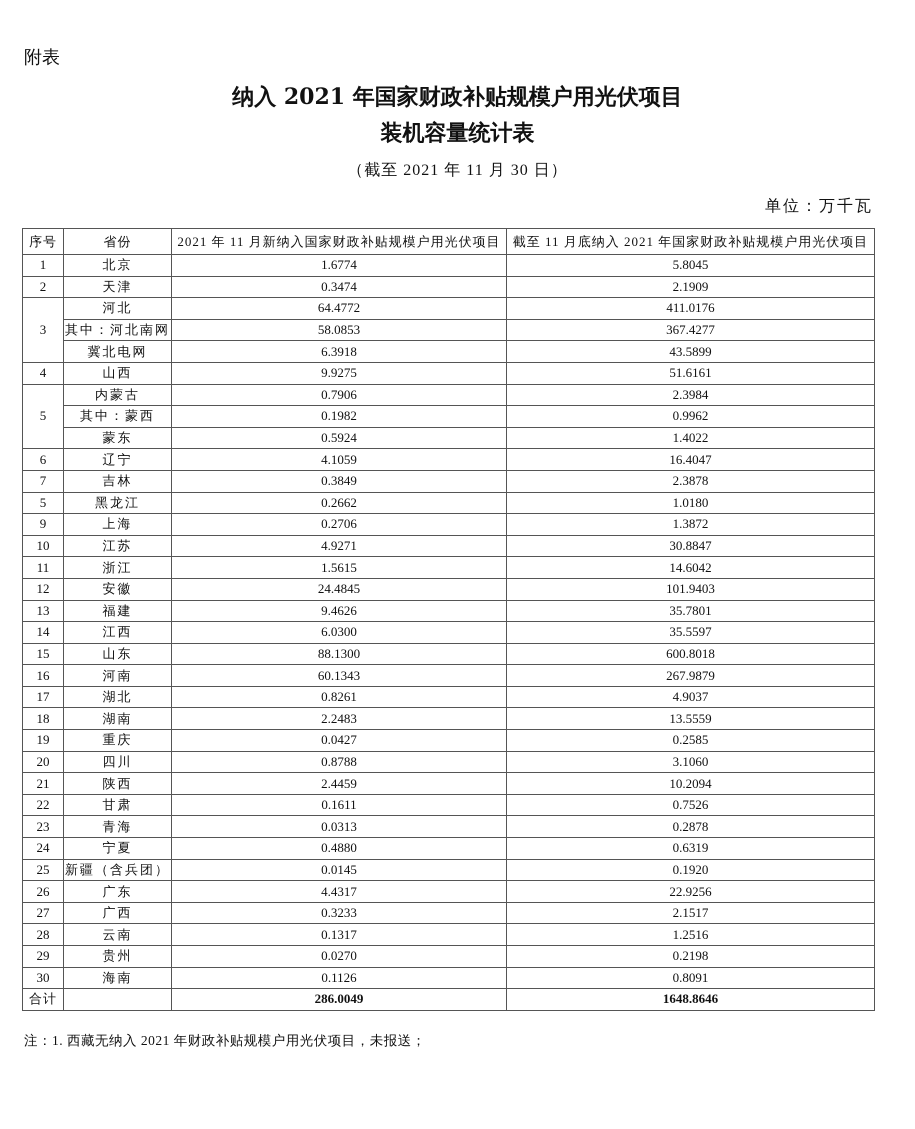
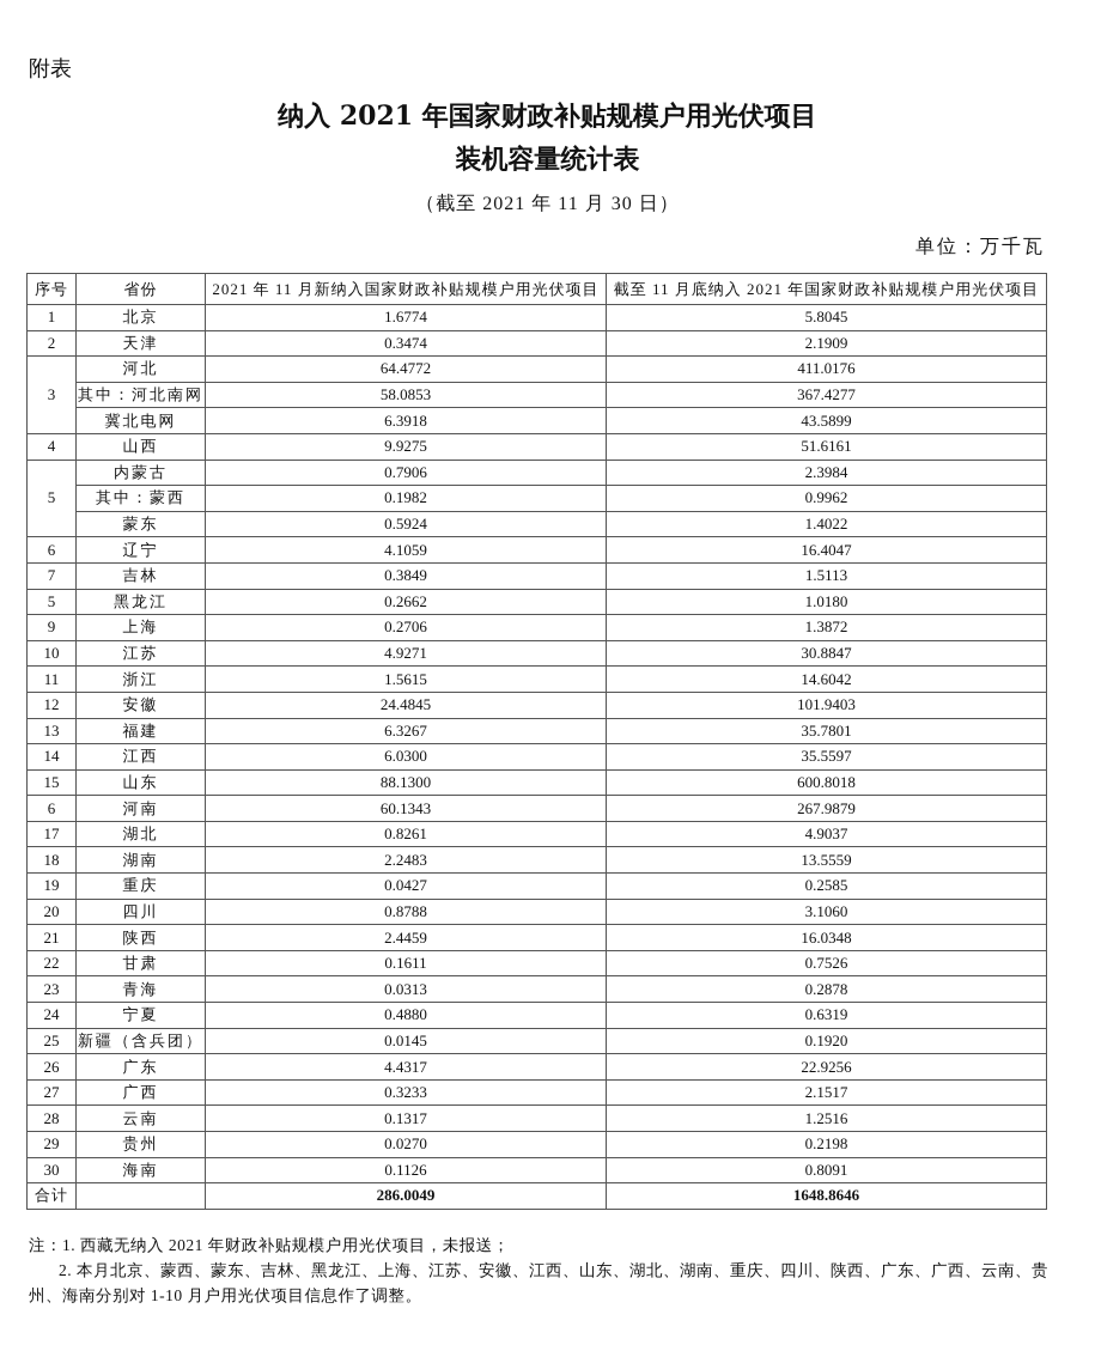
  附表
  纳入 2021 年国家财政补贴规模户用光伏项目
  装机容量统计表
  （截至 2021 年 11 月 30 日）
  单位：万千瓦
  序号	省份	2021 年 11 月新纳入国家财政补贴规模户用光伏项目	截至 11 月底纳入 2021 年国家财政补贴规模户用光伏项目
  1	北京	1.6774	5.8045
  2	天津	0.3474	2.1909
  3	河北	64.4772	411.0176
  其中：河北南网	58.0853	367.4277
  冀北电网	6.3918	43.5899
  4	山西	9.9275	51.6161
  5	内蒙古	0.7906	2.3984
  其中：蒙西	0.1982	0.9962
  蒙东	0.5924	1.4022
  6	辽宁	4.1059	16.4047
- 7	吉林	0.3849	2.3878
+ 7	吉林	0.3849	1.5113
  5	黑龙江	0.2662	1.0180
  9	上海	0.2706	1.3872
  10	江苏	4.9271	30.8847
  11	浙江	1.5615	14.6042
  12	安徽	24.4845	101.9403
- 13	福建	9.4626	35.7801
+ 13	福建	6.3267	35.7801
  14	江西	6.0300	35.5597
  15	山东	88.1300	600.8018
- 16	河南	60.1343	267.9879
+ 6	河南	60.1343	267.9879
  17	湖北	0.8261	4.9037
  18	湖南	2.2483	13.5559
  19	重庆	0.0427	0.2585
  20	四川	0.8788	3.1060
- 21	陕西	2.4459	10.2094
+ 21	陕西	2.4459	16.0348
  22	甘肃	0.1611	0.7526
  23	青海	0.0313	0.2878
  24	宁夏	0.4880	0.6319
  25	新疆（含兵团）	0.0145	0.1920
  26	广东	4.4317	22.9256
  27	广西	0.3233	2.1517
  28	云南	0.1317	1.2516
  29	贵州	0.0270	0.2198
  30	海南	0.1126	0.8091
  合计		286.0049	1648.8646
  注：1. 西藏无纳入 2021 年财政补贴规模户用光伏项目，未报送；
+ 2. 本月北京、蒙西、蒙东、吉林、黑龙江、上海、江苏、安徽、江西、山东、湖北、湖南、重庆、四川、陕西、广东、广西、云南、贵州、海南分别对 1-10 月户用光伏项目信息作了调整。
